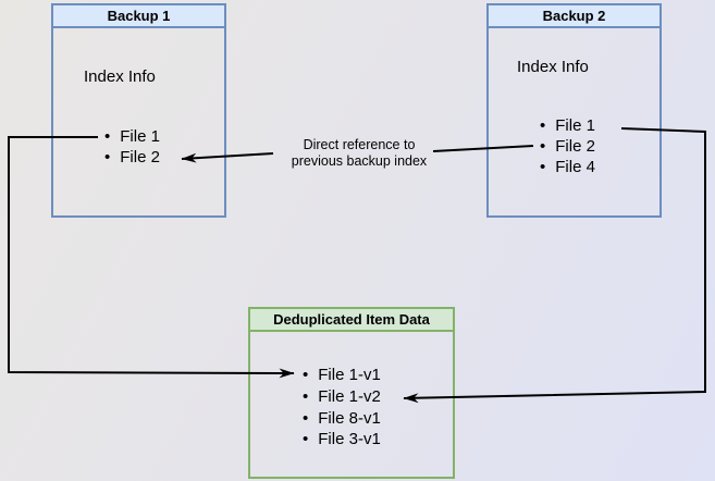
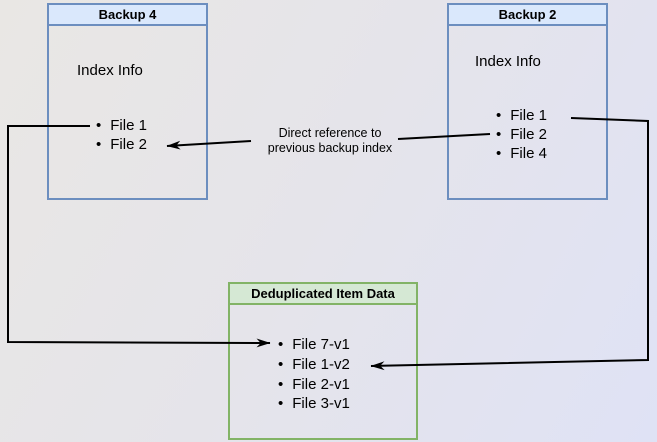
- Backup 1
+ Backup 4
  Index Info
  •
  File 1
  •
  File 2
  Backup 2
  Index Info
  •
  File 1
  •
  File 2
  •
  File 4
  Deduplicated Item Data
  •
- File 1-v1
+ File 7-v1
  •
  File 1-v2
  •
- File 8-v1
+ File 2-v1
  •
  File 3-v1
  Direct reference to
  previous backup index
